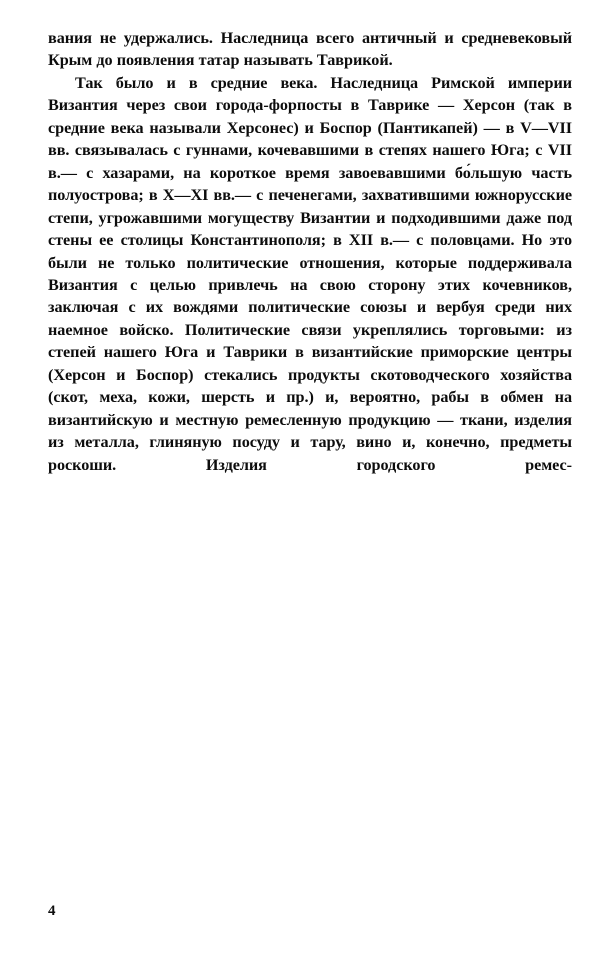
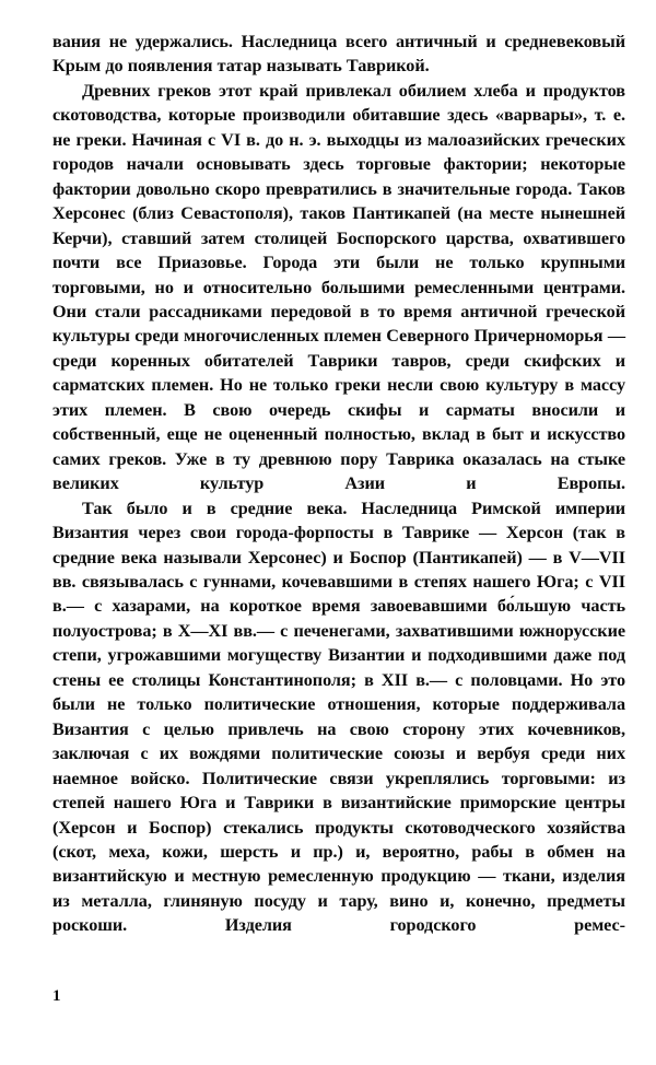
  вания не удержались. Наследница всего античный и средневековый Крым до появления татар называть Таврикой.
+ Древних греков этот край привлекал обилием хлеба и продуктов скотоводства, которые производили обитавшие здесь «варвары», т. е. не греки. Начиная с VI в. до н. э. выходцы из малоазийских греческих городов начали основывать здесь торговые фактории; некоторые фактории довольно скоро превратились в значительные города. Таков Херсонес (близ Севастополя), таков Пантикапей (на месте нынешней Керчи), ставший затем столицей Боспорского царства, охватившего почти все Приазовье. Города эти были не только крупными торговыми, но и относительно большими ремесленными центрами. Они стали рассадниками передовой в то время античной греческой культуры среди многочисленных племен Северного Причерноморья — среди коренных обитателей Таврики тавров, среди скифских и сарматских племен. Но не только греки несли свою культуру в массу этих племен. В свою очередь скифы и сарматы вносили и собственный, еще не оцененный полностью, вклад в быт и искусство самих греков. Уже в ту древнюю пору Таврика оказалась на стыке великих культур Азии и Европы.
  Так было и в средние века. Наследница Римской империи Византия через свои города-форпосты в Таврике — Херсон (так в средние века называли Херсонес) и Боспор (Пантикапей) — в V—VII вв. связывалась с гуннами, кочевавшими в степях нашего Юга; с VII в.— с хазарами, на короткое время завоевавшими бо́льшую часть полуострова; в X—XI вв.— с печенегами, захватившими южнорусские степи, угрожавшими могуществу Византии и подходившими даже под стены ее столицы Константинополя; в XII в.— с половцами. Но это были не только политические отношения, которые поддерживала Византия с целью привлечь на свою сторону этих кочевников, заключая с их вождями политические союзы и вербуя среди них наемное войско. Политические связи укреплялись торговыми: из степей нашего Юга и Таврики в византийские приморские центры (Херсон и Боспор) стекались продукты скотоводческого хозяйства (скот, меха, кожи, шерсть и пр.) и, вероятно, рабы в обмен на византийскую и местную ремесленную продукцию — ткани, изделия из металла, глиняную посуду и тару, вино и, конечно, предметы роскоши. Изделия городского ремес-
- 4
+ 1
